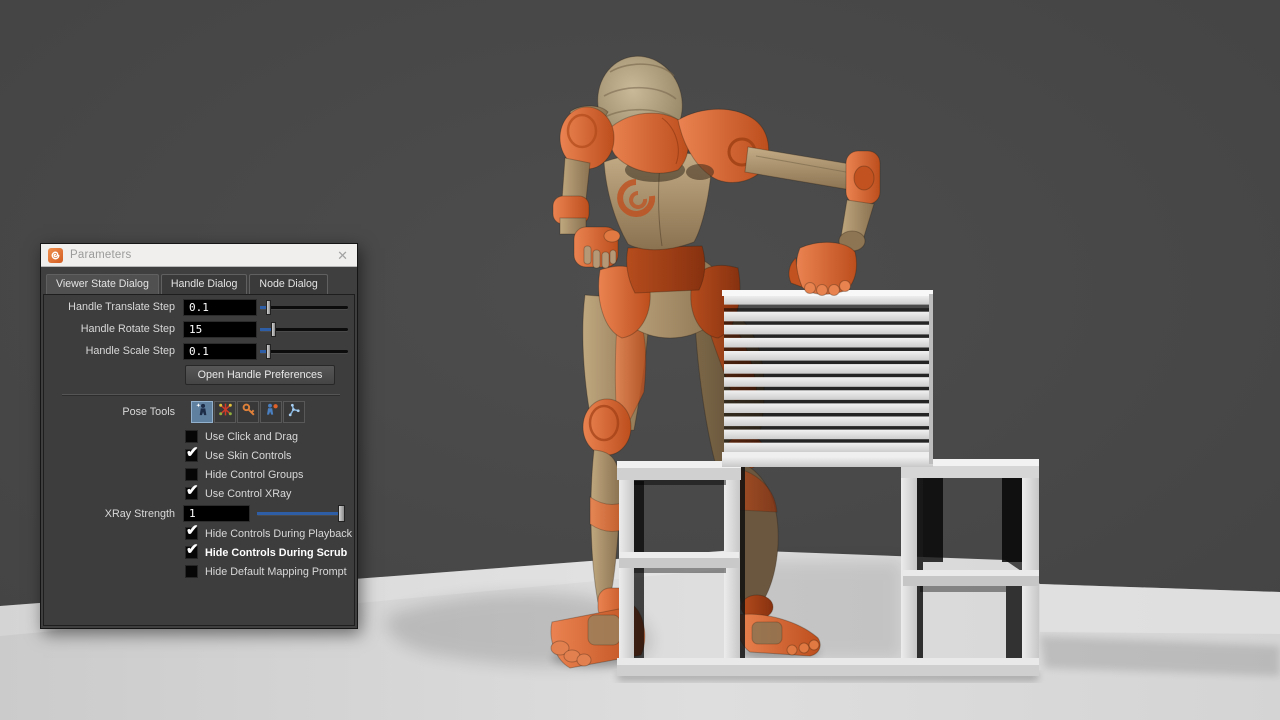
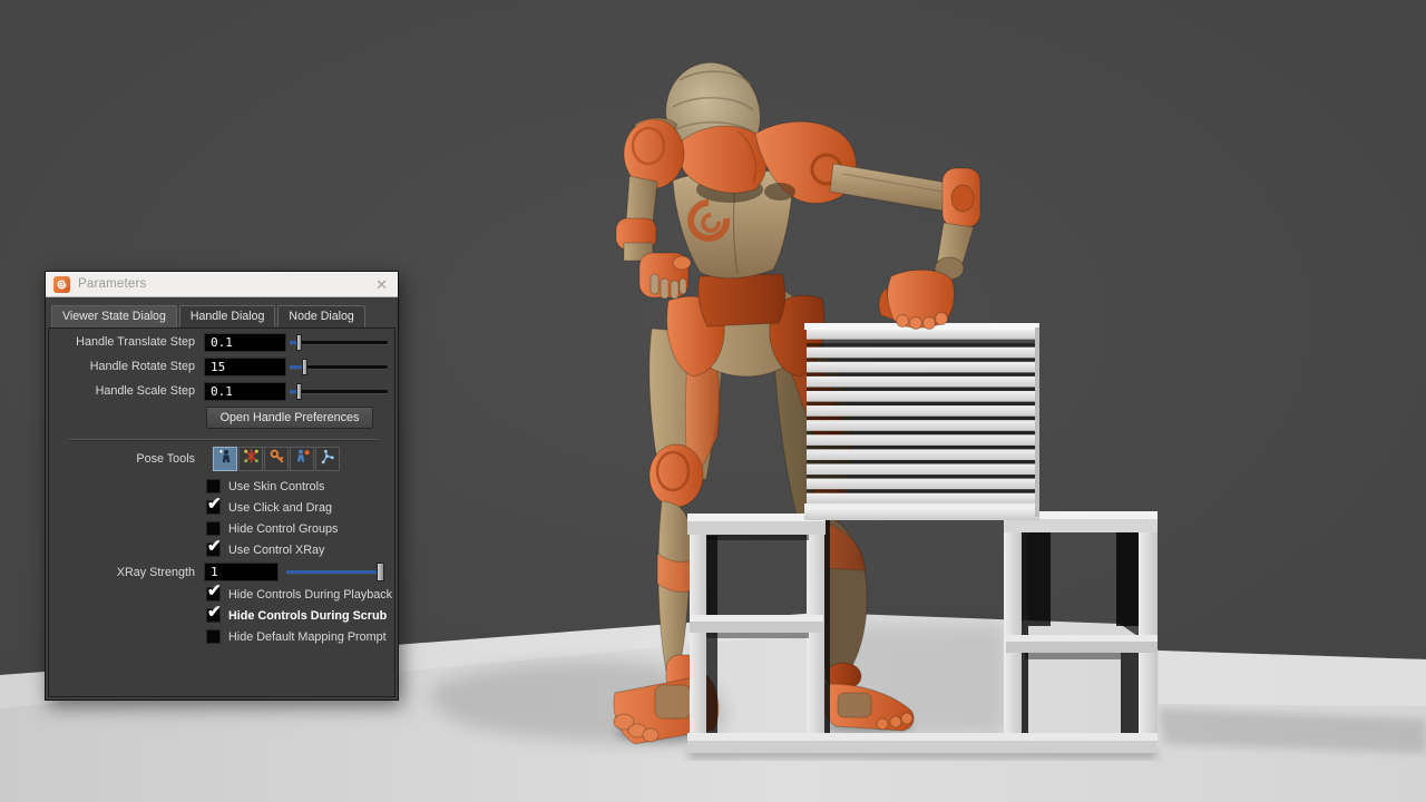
  Parameters
  ✕
  Viewer State Dialog
  Handle Dialog
  Node Dialog
  Handle Translate Step
  0.1
  Handle Rotate Step
  15
  Handle Scale Step
  0.1
  Open Handle Preferences
  Pose Tools
- Use Click and Drag
+ Use Skin Controls
  ✔
- Use Skin Controls
+ Use Click and Drag
  Hide Control Groups
  ✔
  Use Control XRay
  XRay Strength
  1
  ✔
  Hide Controls During Playback
  ✔
  Hide Controls During Scrub
  Hide Default Mapping Prompt
